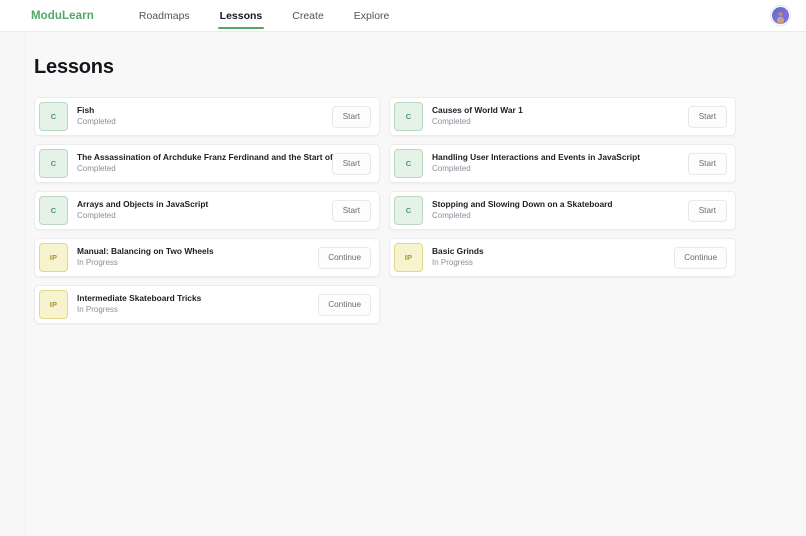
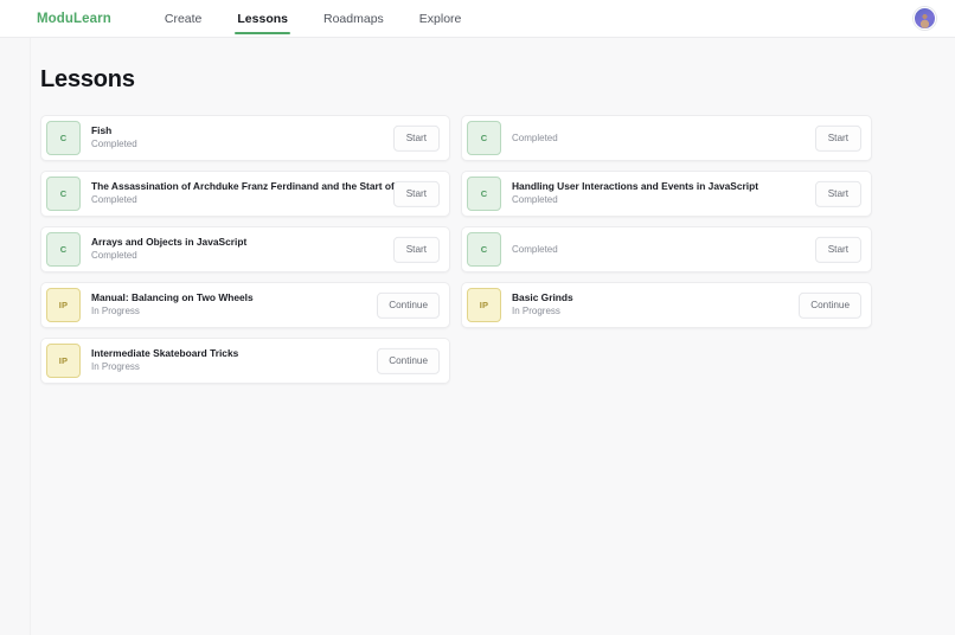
  ModuLearn
- Roadmaps
+ Create
  Lessons
- Create
+ Roadmaps
  Explore
  Lessons
  C
  Fish
  Completed
  Start
  C
- Causes of World War 1
  Completed
  Start
  C
  The Assassination of Archduke Franz Ferdinand and the Start o
  Completed
  Start
  C
  Handling User Interactions and Events in JavaScript
  Completed
  Start
  C
  Arrays and Objects in JavaScript
  Completed
  Start
  C
- Stopping and Slowing Down on a Skateboard
  Completed
  Start
  IP
  Manual: Balancing on Two Wheels
  In Progress
  Continue
  IP
  Basic Grinds
  In Progress
  Continue
  IP
  Intermediate Skateboard Tricks
  In Progress
  Continue
